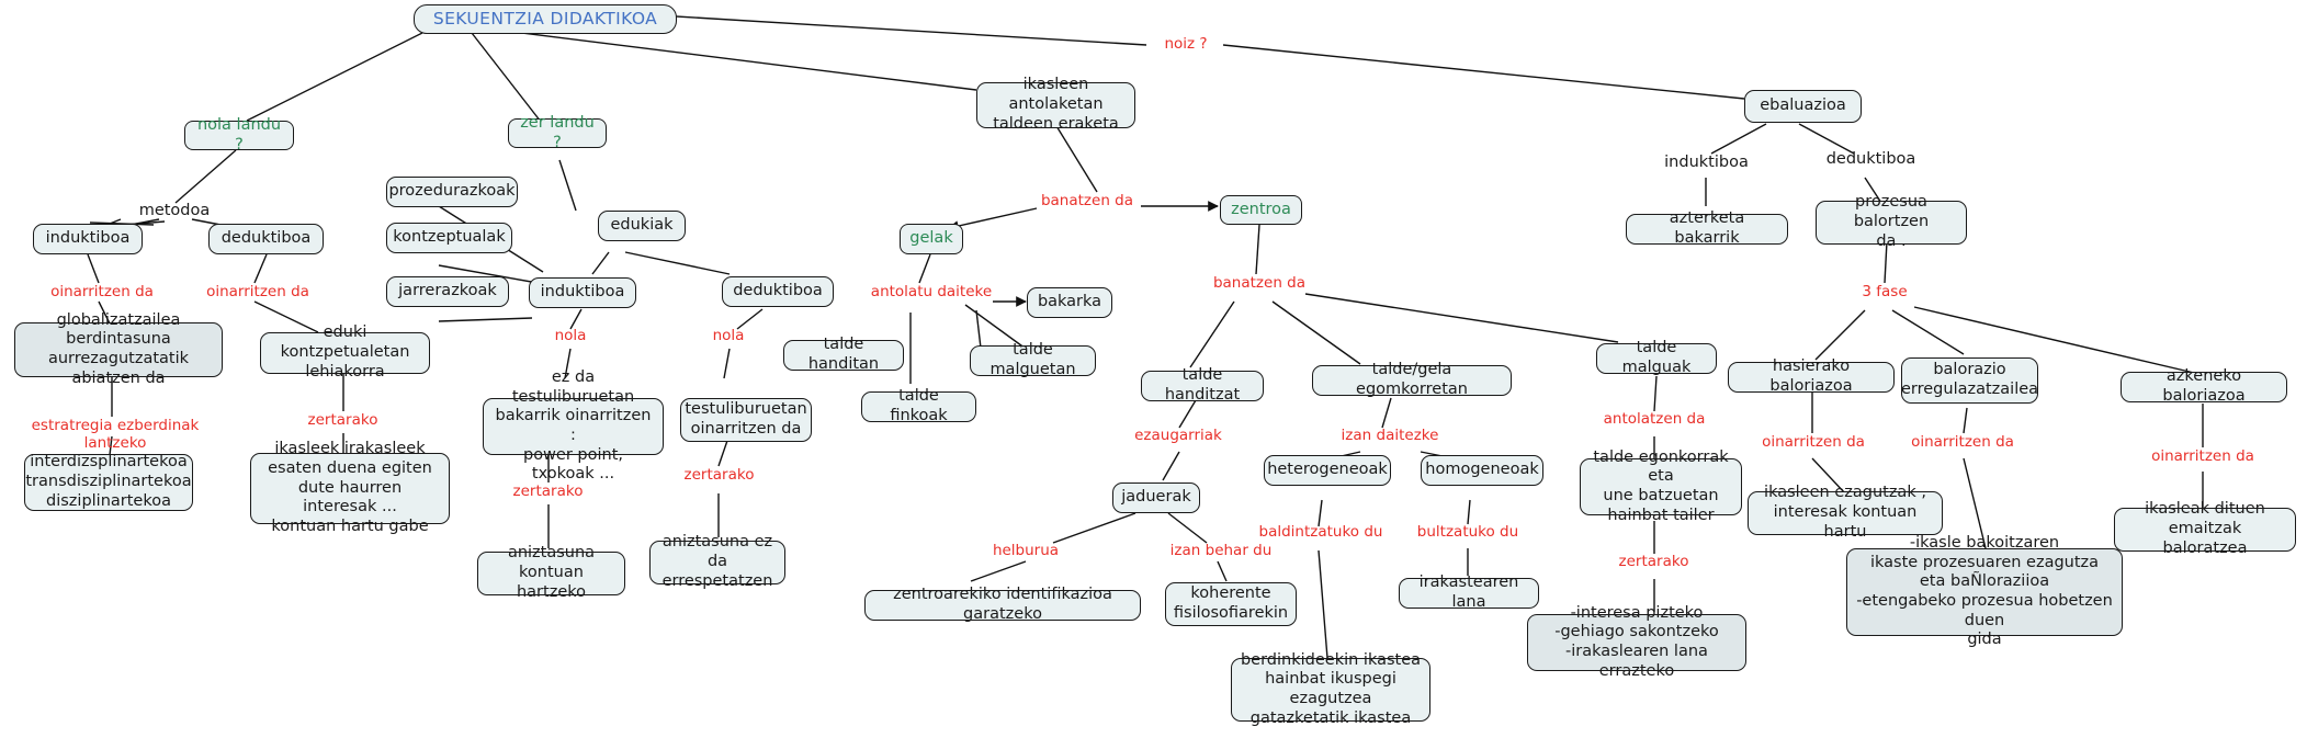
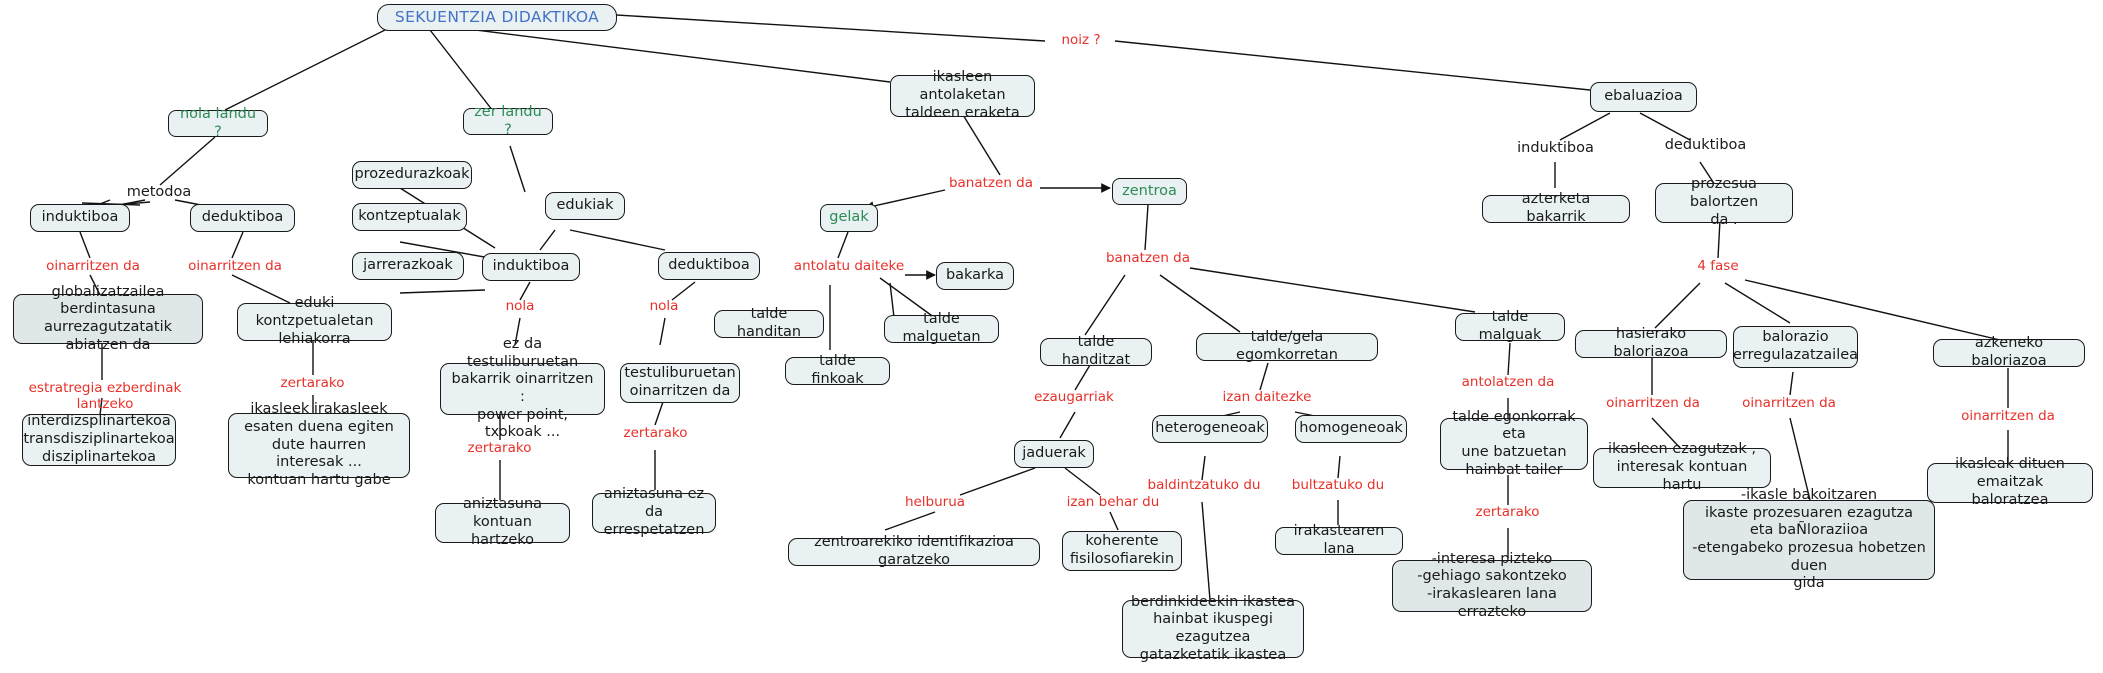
  SEKUENTZIA DIDAKTIKOA
  nola landu ?
  zer landu ?
  ikasleen antolaketan
  taldeen eraketa
  ebaluazioa
  induktiboa
  deduktiboa
  prozedurazkoak
  kontzeptualak
  jarrerazkoak
  edukiak
  induktiboa
  deduktiboa
  gelak
  zentroa
  azterketa bakarrik
  prozesua balortzen
  da .
  globalizatzailea
  berdintasuna
  aurrezagutzatatik abiatzen da
  eduki kontzpetualetan
  lehiakorra
  interdizsplinartekoa
  transdisziplinartekoa
  disziplinartekoa
  ikasleek irakasleek
  esaten duena egiten
  dute haurren interesak ...
  kontuan hartu gabe
  ez da testuliburuetan
  bakarrik oinarritzen :
  power point, txokoak ...
  testuliburuetan
  oinarritzen da
  aniztasuna kontuan
  hartzeko
  aniztasuna ez da
  errespetatzen
  bakarka
  talde handitan
  talde malguetan
  talde finkoak
  talde handitzat
  talde/gela egomkorretan
  talde malguak
  jaduerak
  heterogeneoak
  homogeneoak
  talde egonkorrak eta
  une batzuetan
  hainbat tailer
  zentroarekiko identifikazioa garatzeko
  koherente
  fisilosofiarekin
  berdinkideekin ikastea
  hainbat ikuspegi ezagutzea
  gatazketatik ikastea
  irakastearen lana
  -interesa pizteko
  -gehiago sakontzeko
  -irakaslearen lana errazteko
  hasierako baloriazoa
  balorazio
  erregulazatzailea
  azkeneko baloriazoa
  ikasleen ezagutzak ,
  interesak kontuan hartu
  -ikasle bakoitzaren
  ikaste prozesuaren ezagutza
  eta baÑloraziioa
  -etengabeko prozesua hobetzen duen
  gida
  ikasleak dituen emaitzak
  baloratzea
  noiz ?
  metodoa
  oinarritzen da
  oinarritzen da
  estratregia ezberdinak lantzeko
  zertarako
  nola
  nola
  zertarako
  zertarako
  banatzen da
  antolatu daiteke
  banatzen da
  ezaugarriak
  izan daitezke
  antolatzen da
  helburua
  izan behar du
  baldintzatuko du
  bultzatuko du
  zertarako
  induktiboa
  deduktiboa
- 3 fase
+ 4 fase
  oinarritzen da
  oinarritzen da
  oinarritzen da
